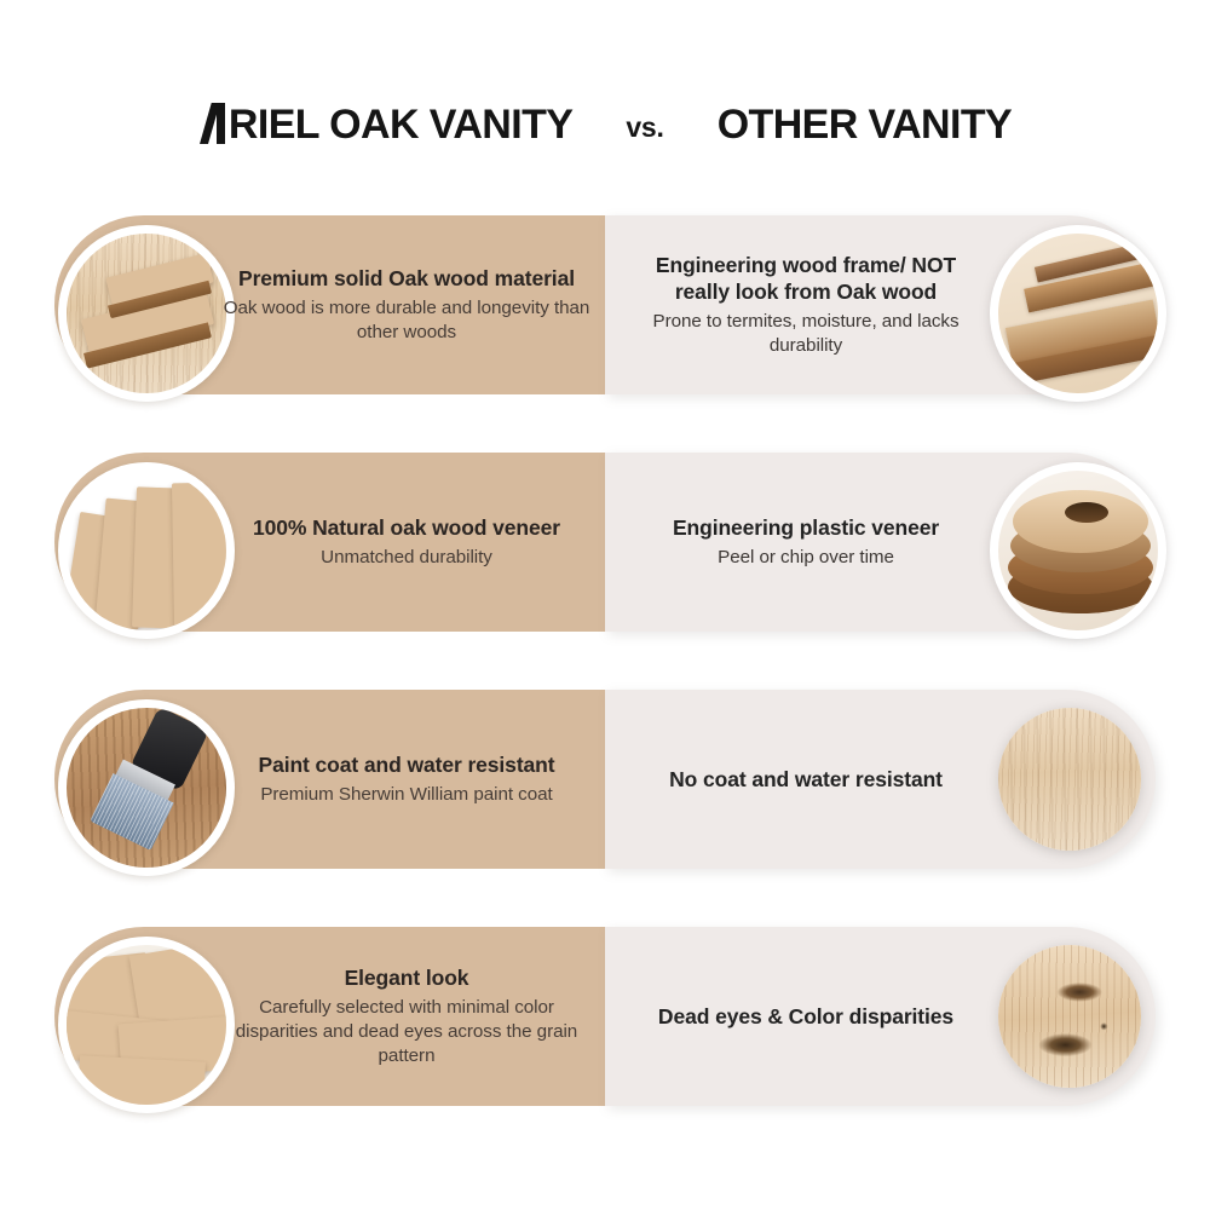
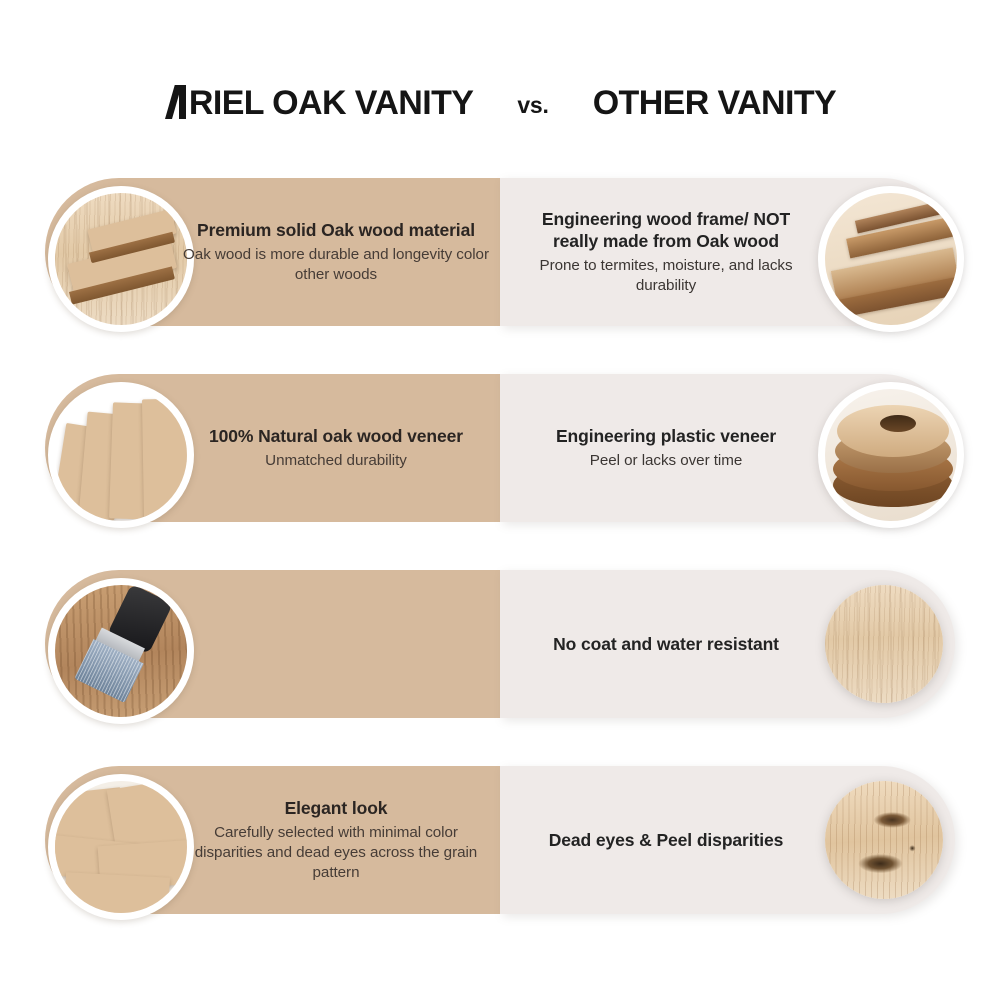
  RIEL OAK VANITY
  vs.
  OTHER VANITY
  Premium solid Oak wood material
- Oak wood is more durable and longevity than other woods
+ Oak wood is more durable and longevity color other woods
- Engineering wood frame/ NOT really look from Oak wood
+ Engineering wood frame/ NOT really made from Oak wood
  Prone to termites, moisture, and lacks durability
  100% Natural oak wood veneer
  Unmatched durability
  Engineering plastic veneer
- Peel or chip over time
+ Peel or lacks over time
- Paint coat and water resistant
- Premium Sherwin William paint coat
  No coat and water resistant
  Elegant look
  Carefully selected with minimal color disparities and dead eyes across the grain pattern
- Dead eyes & Color disparities
+ Dead eyes & Peel disparities
